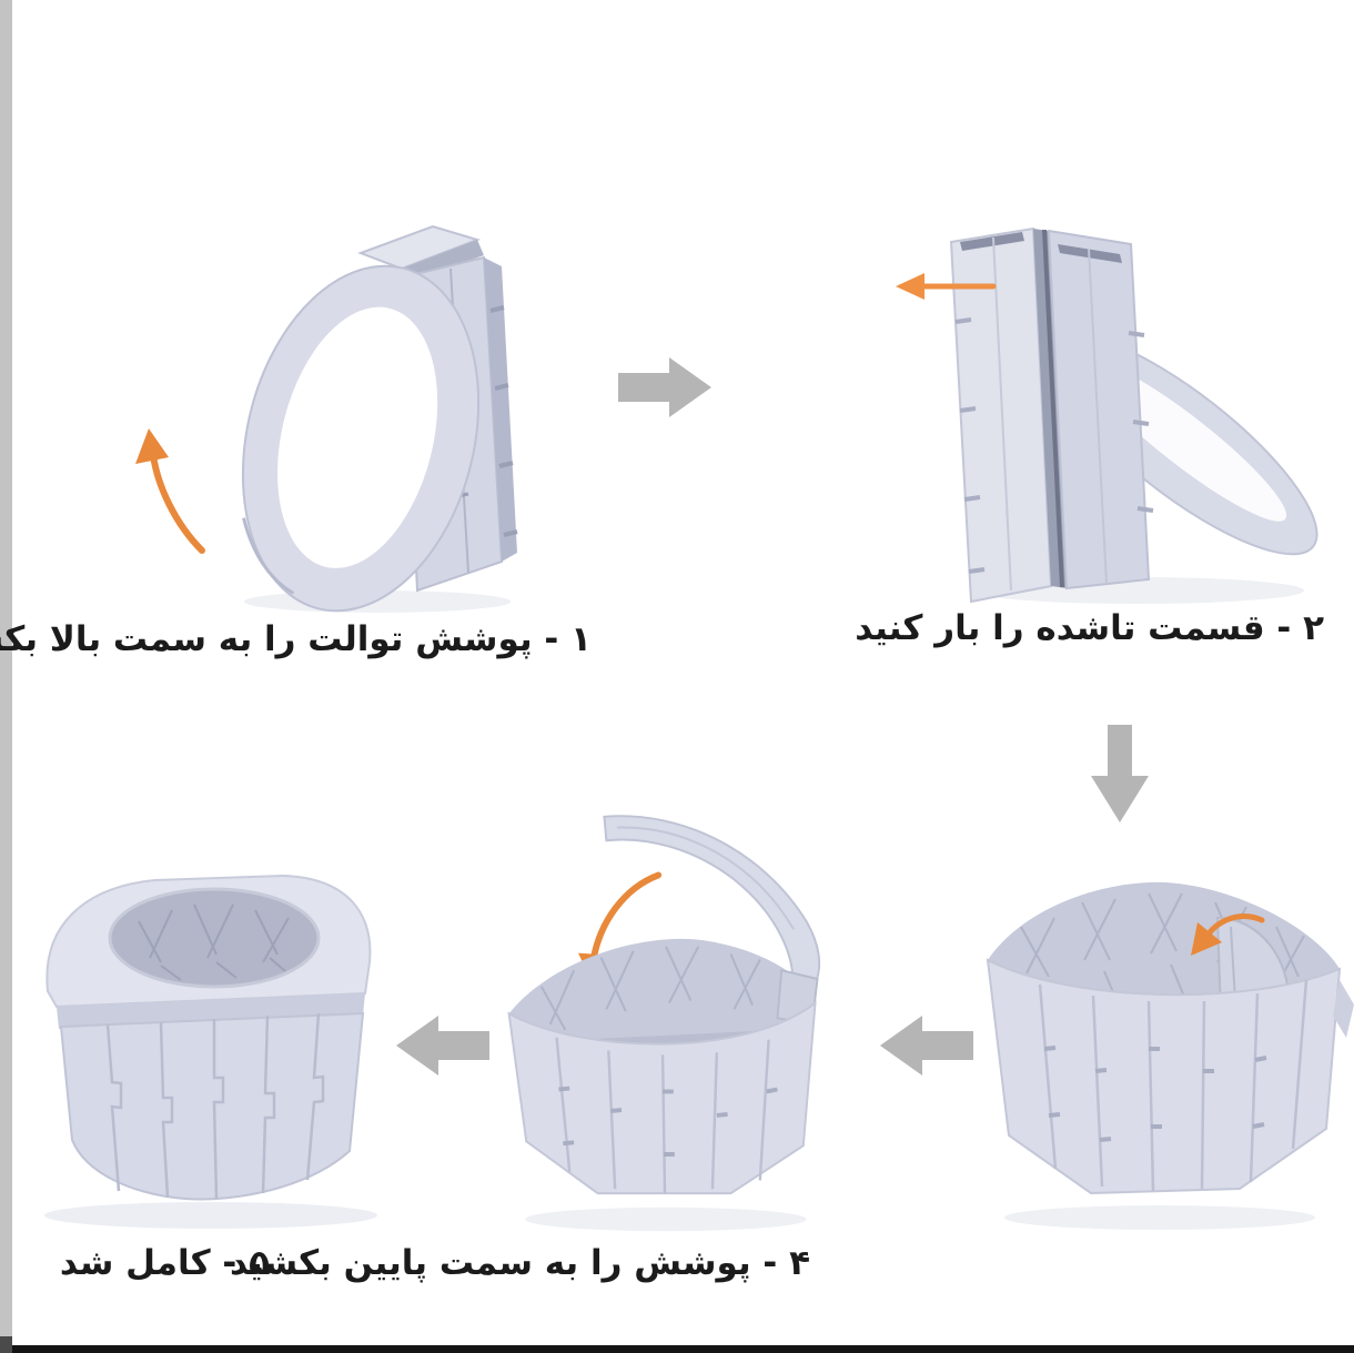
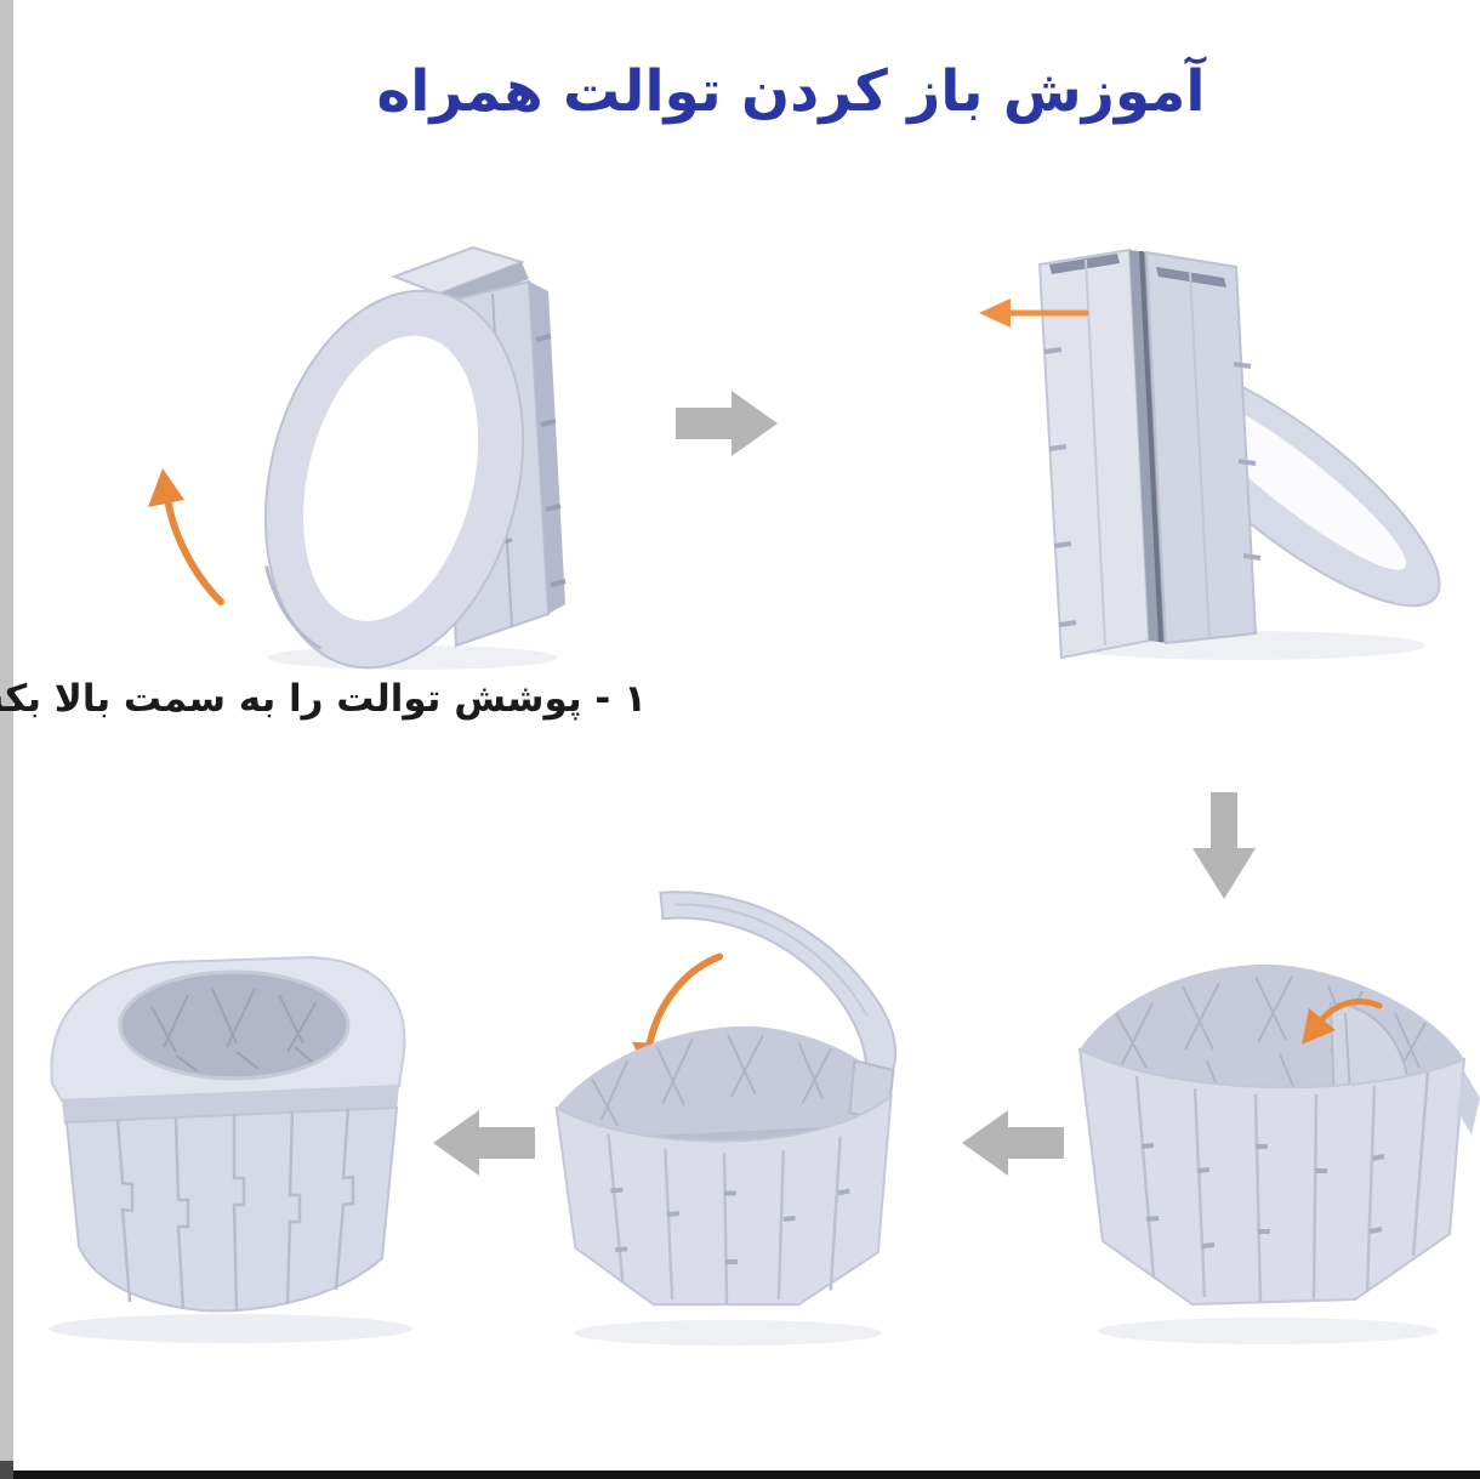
+ آموزش باز کردن توالت همراه
  ۱ - پوشش توالت را به سمت بالا بک
- ۲ - قسمت تاشده را بار کنید
- ۴ - پوشش را به سمت پایین بکشید
- ۵ - کامل شد
